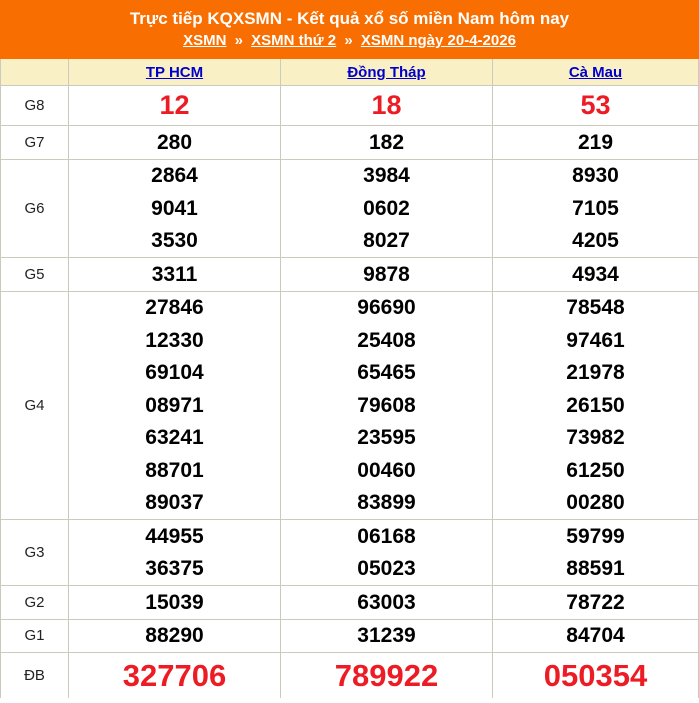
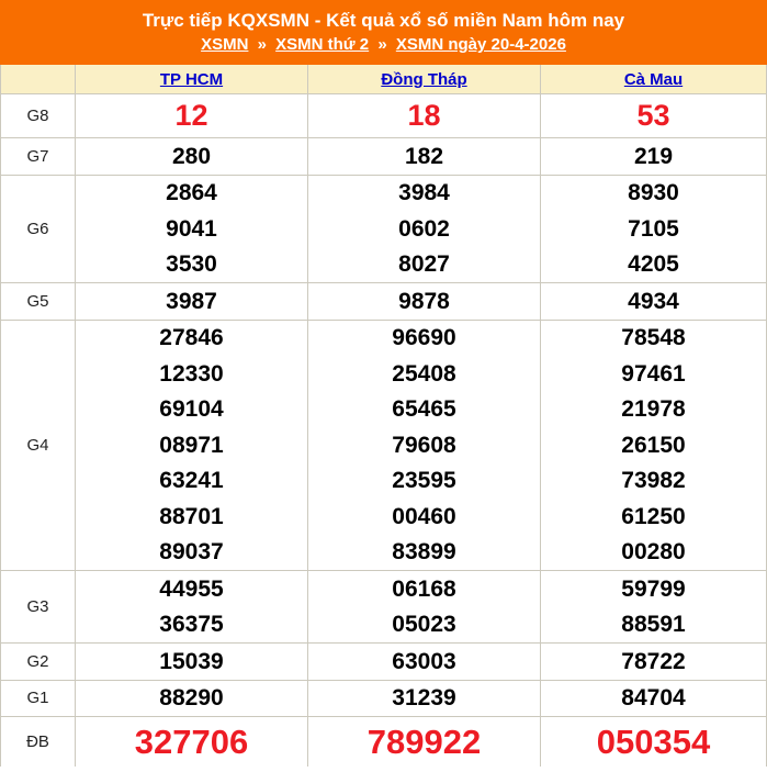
  Trực tiếp KQXSMN - Kết quả xổ số miền Nam hôm nay
  XSMN » XSMN thứ 2 » XSMN ngày 20-4-2026
  TP HCM
  Đồng Tháp
  Cà Mau
  G8
  12
  18
  53
  G7
  280
  182
  219
  G6
  2864
  9041
  3530
  3984
  0602
  8027
  8930
  7105
  4205
  G5
- 3311
+ 3987
  9878
  4934
  G4
  27846
  12330
  69104
  08971
  63241
  88701
  89037
  96690
  25408
  65465
  79608
  23595
  00460
  83899
  78548
  97461
  21978
  26150
  73982
  61250
  00280
  G3
  44955
  36375
  06168
  05023
  59799
  88591
  G2
  15039
  63003
  78722
  G1
  88290
  31239
  84704
  ĐB
  327706
  789922
  050354
